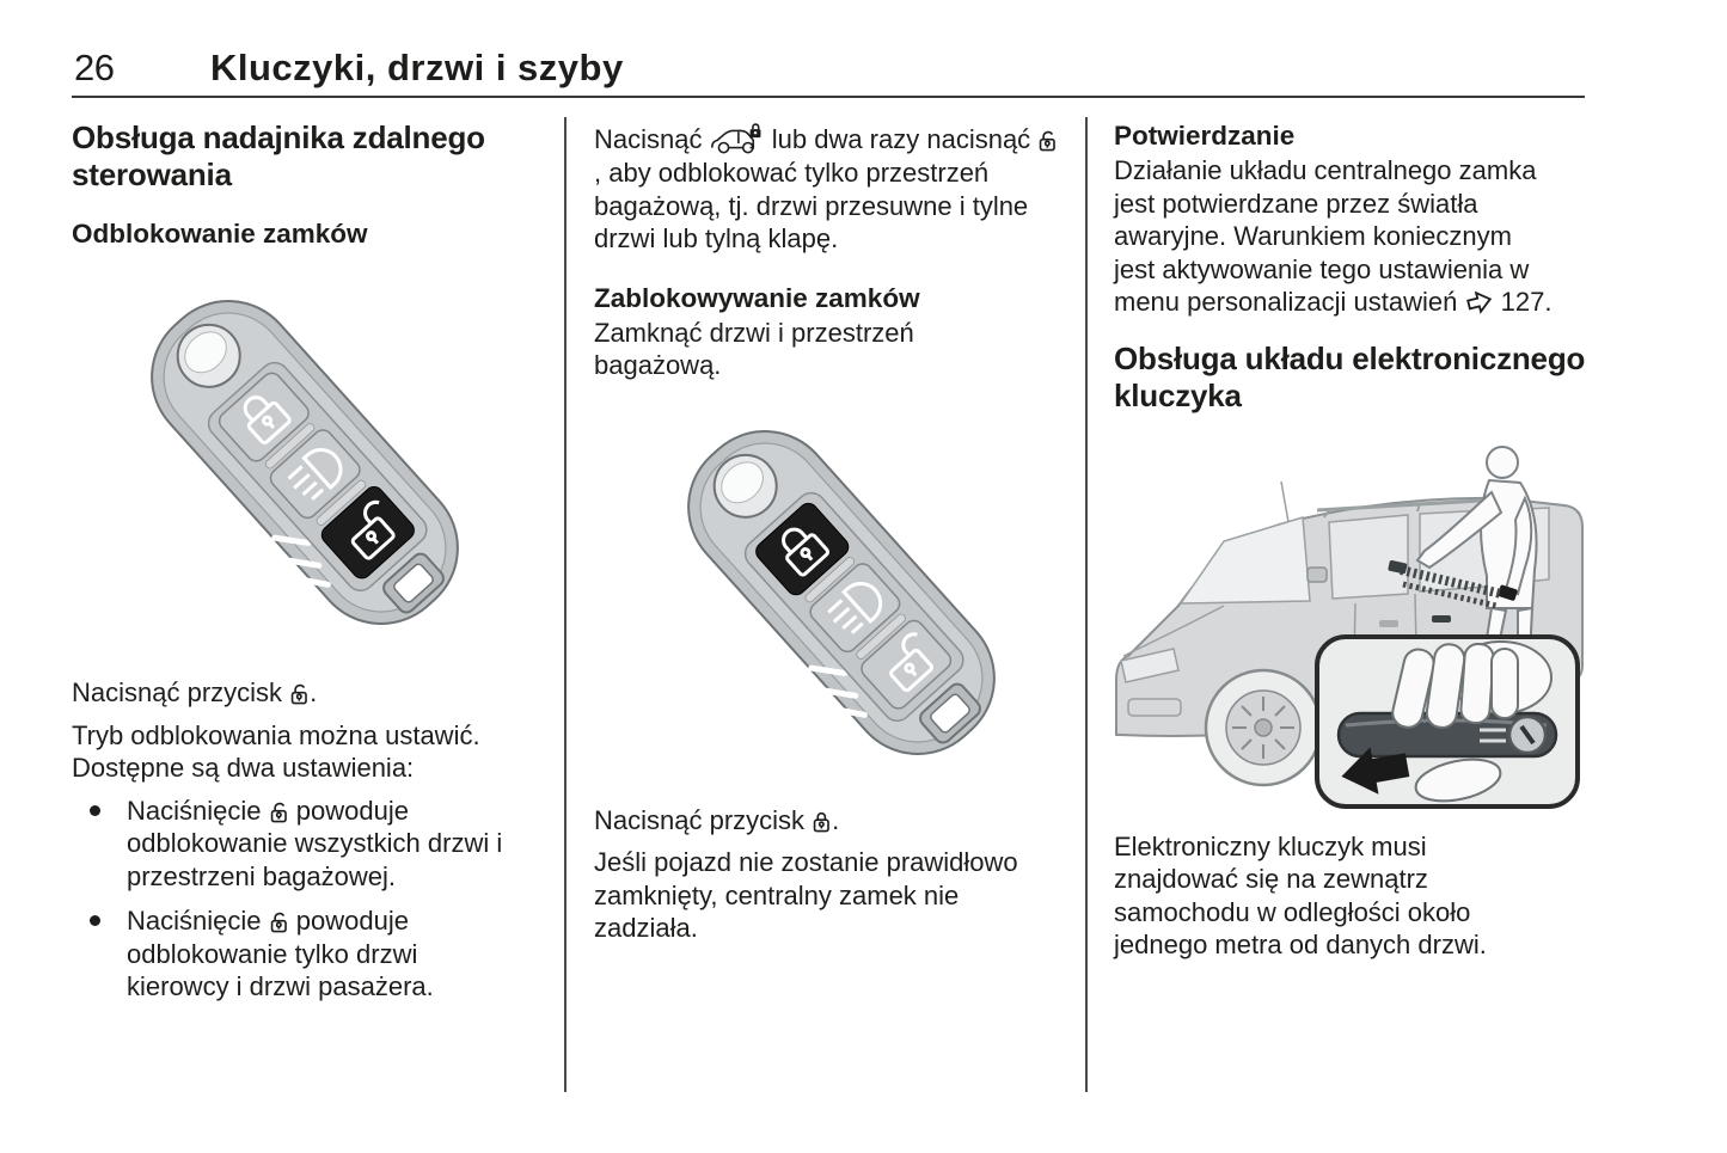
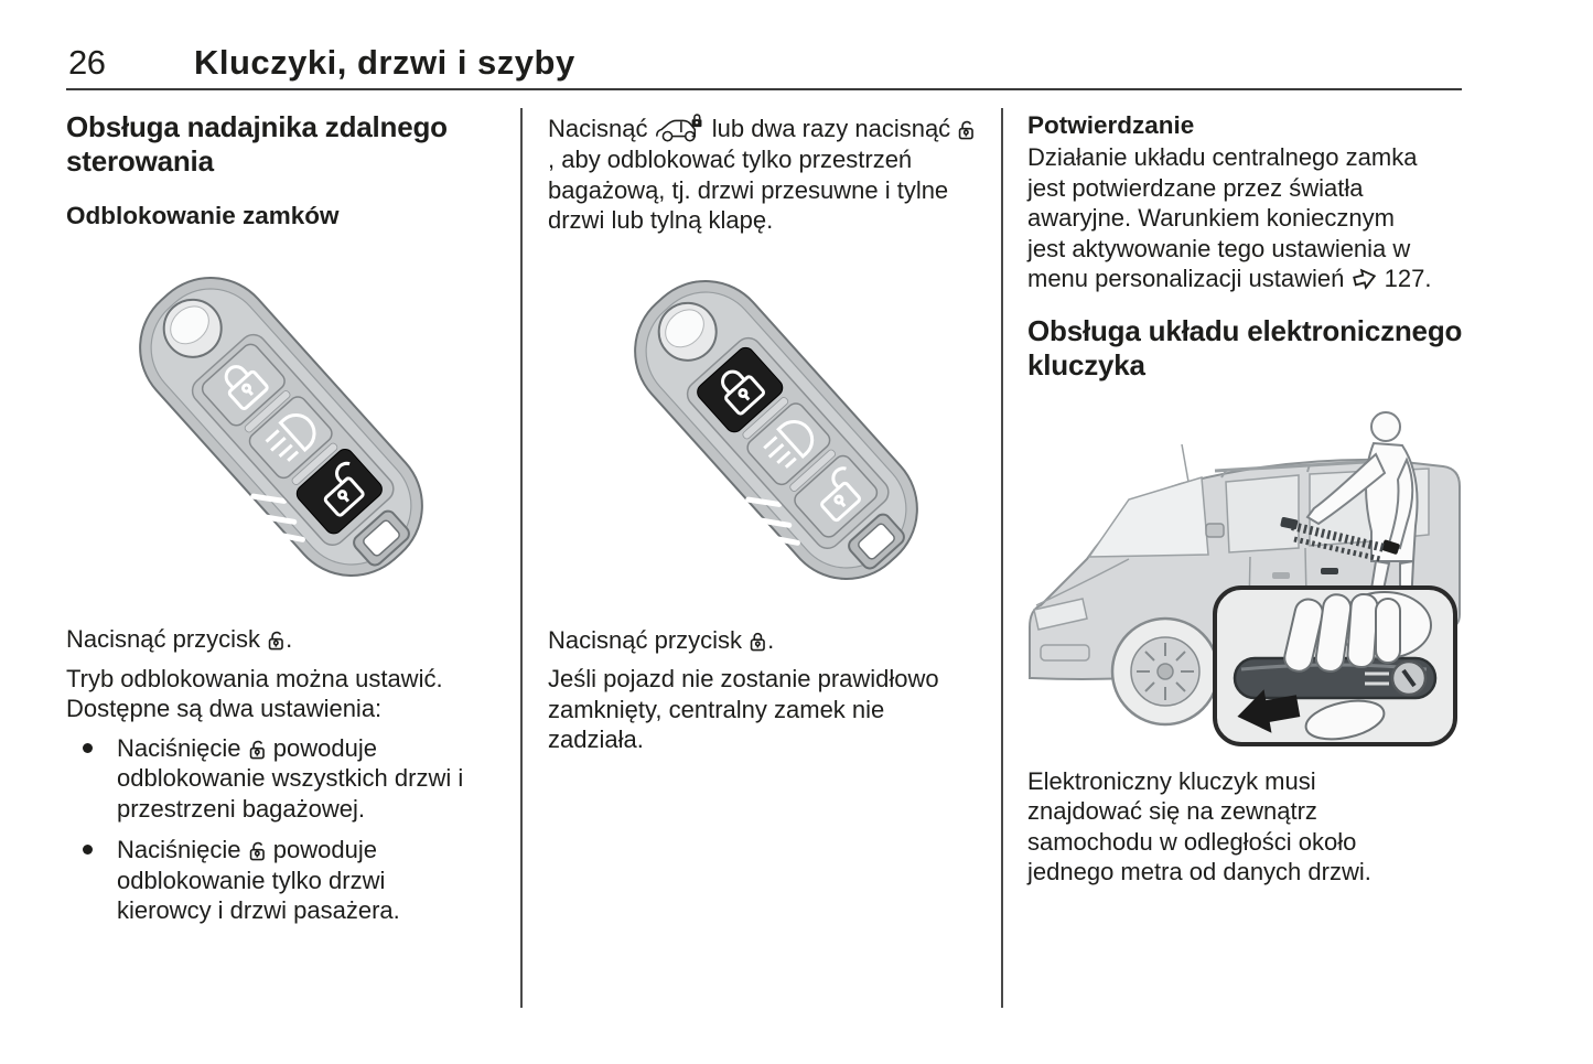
  26
  Kluczyki, drzwi i szyby
  Obsługa nadajnika zdalnego sterowania
  Odblokowanie zamków
  Nacisnąć przycisk .
  Tryb odblokowania można ustawić. Dostępne są dwa ustawienia:
  Naciśnięcie powoduje odblokowanie wszystkich drzwi i przestrzeni bagażowej.
  Naciśnięcie powoduje odblokowanie tylko drzwi kierowcy i drzwi pasażera.
  Nacisnąć lub dwa razy nacisnąć , aby odblokować tylko przestrzeń bagażową, tj. drzwi przesuwne i tylne drzwi lub tylną klapę.
- Zablokowywanie zamków
- Zamknąć drzwi i przestrzeń bagażową.
  Nacisnąć przycisk .
  Jeśli pojazd nie zostanie prawidłowo zamknięty, centralny zamek nie zadziała.
  Potwierdzanie
  Działanie układu centralnego zamka jest potwierdzane przez światła awaryjne. Warunkiem koniecznym jest aktywowanie tego ustawienia w menu personalizacji ustawień 127.
  Obsługa układu elektronicznego kluczyka
  Elektroniczny kluczyk musi znajdować się na zewnątrz samochodu w odległości około jednego metra od danych drzwi.
